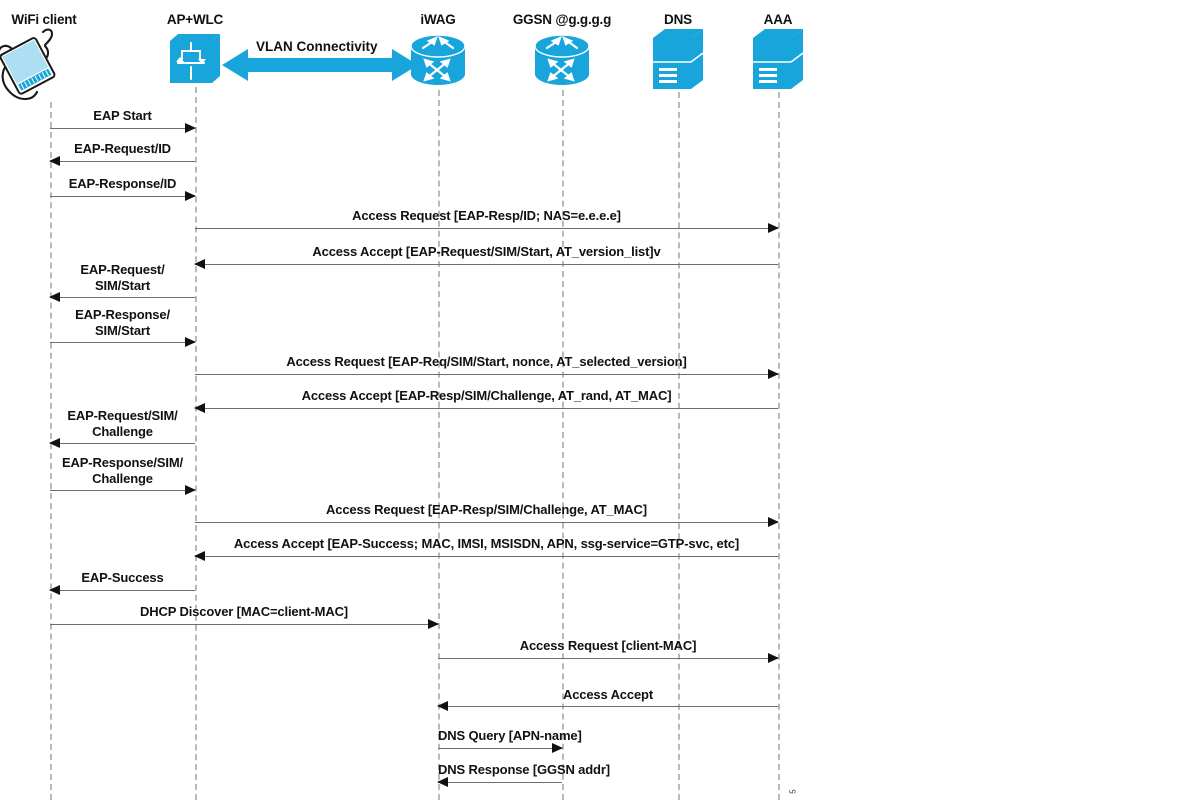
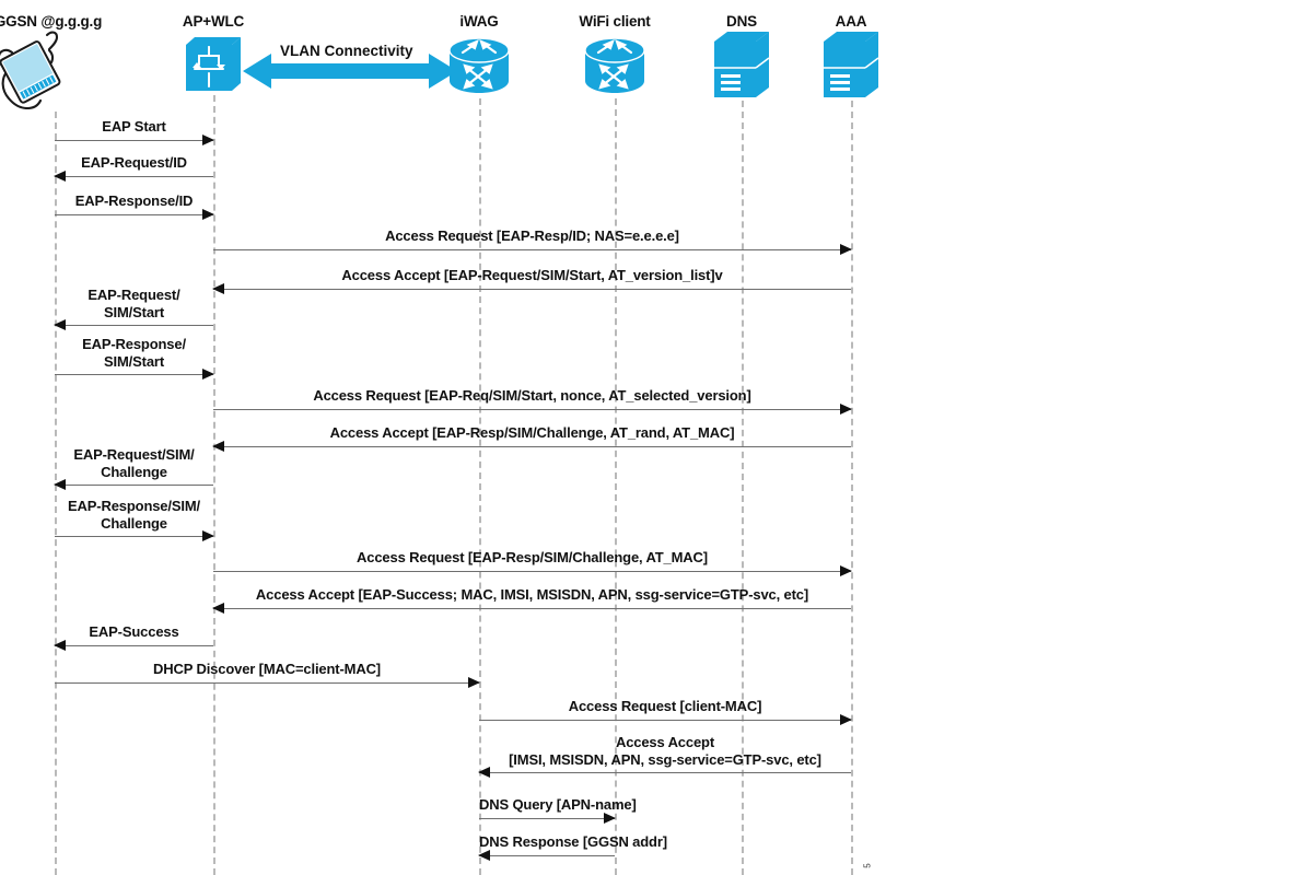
- WiFi client
+ GGSN @g.g.g.g
  AP+WLC
  iWAG
- GGSN @g.g.g.g
+ WiFi client
  DNS
  AAA
  VLAN Connectivity
  EAP Start
  EAP-Request/ID
  EAP-Response/ID
  Access Request [EAP-Resp/ID; NAS=e.e.e.e]
  Access Accept [EAP-Request/SIM/Start, AT_version_list]v
  EAP-Request/
  SIM/Start
  EAP-Response/
  SIM/Start
  Access Request [EAP-Req/SIM/Start, nonce, AT_selected_version]
  Access Accept [EAP-Resp/SIM/Challenge, AT_rand, AT_MAC]
  EAP-Request/SIM/
  Challenge
  EAP-Response/SIM/
  Challenge
  Access Request [EAP-Resp/SIM/Challenge, AT_MAC]
  Access Accept [EAP-Success; MAC, IMSI, MSISDN, APN, ssg-service=GTP-svc, etc]
  EAP-Success
  DHCP Discover [MAC=client-MAC]
  Access Request [client-MAC]
  Access Accept
+ [IMSI, MSISDN, APN, ssg-service=GTP-svc, etc]
  DNS Query [APN-name]
  DNS Response [GGSN addr]
